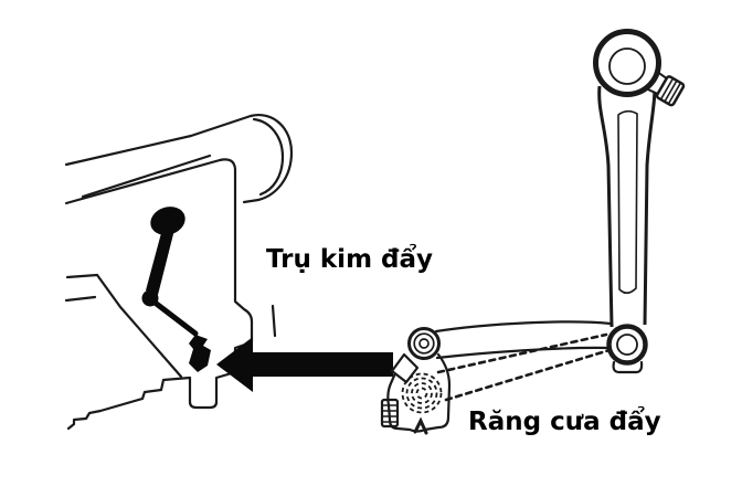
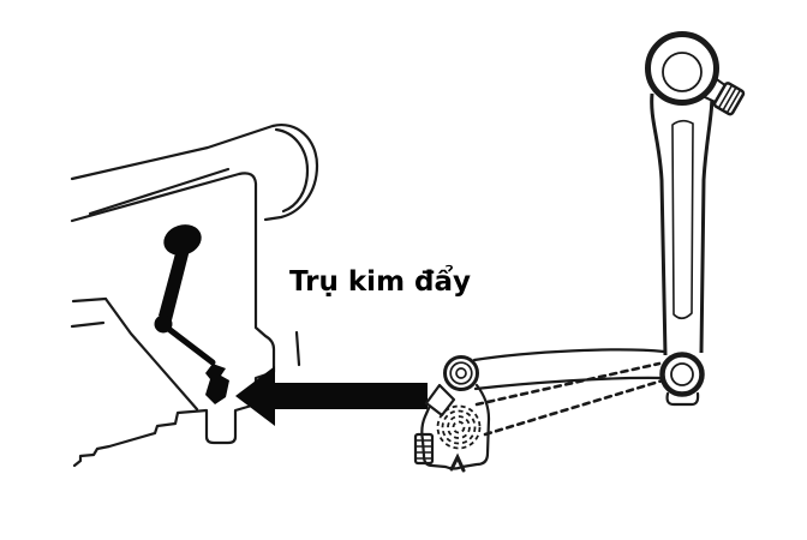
  Trụ kim đẩy
- Răng cưa đẩy
